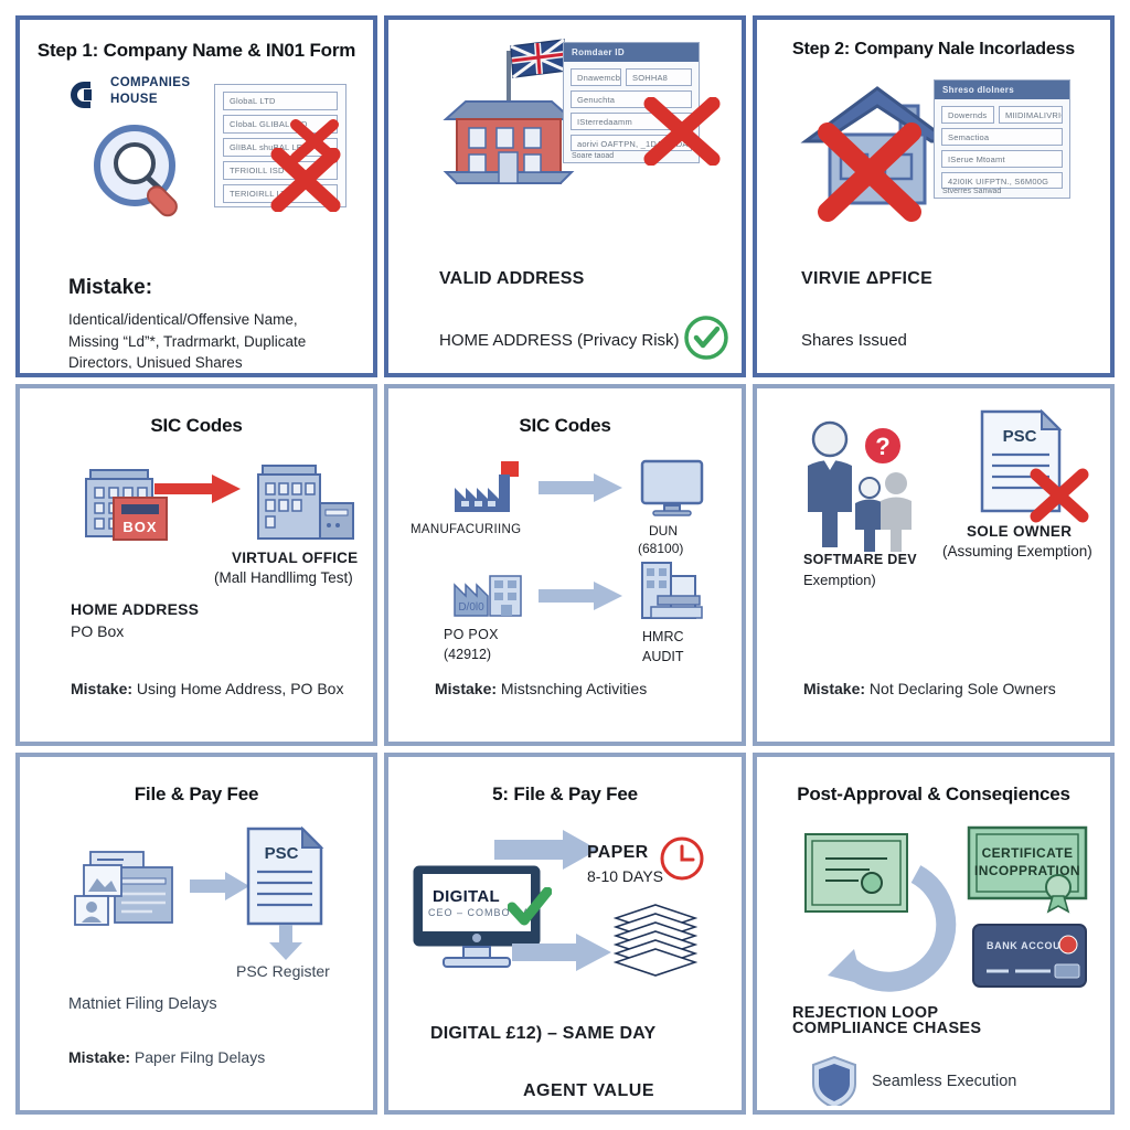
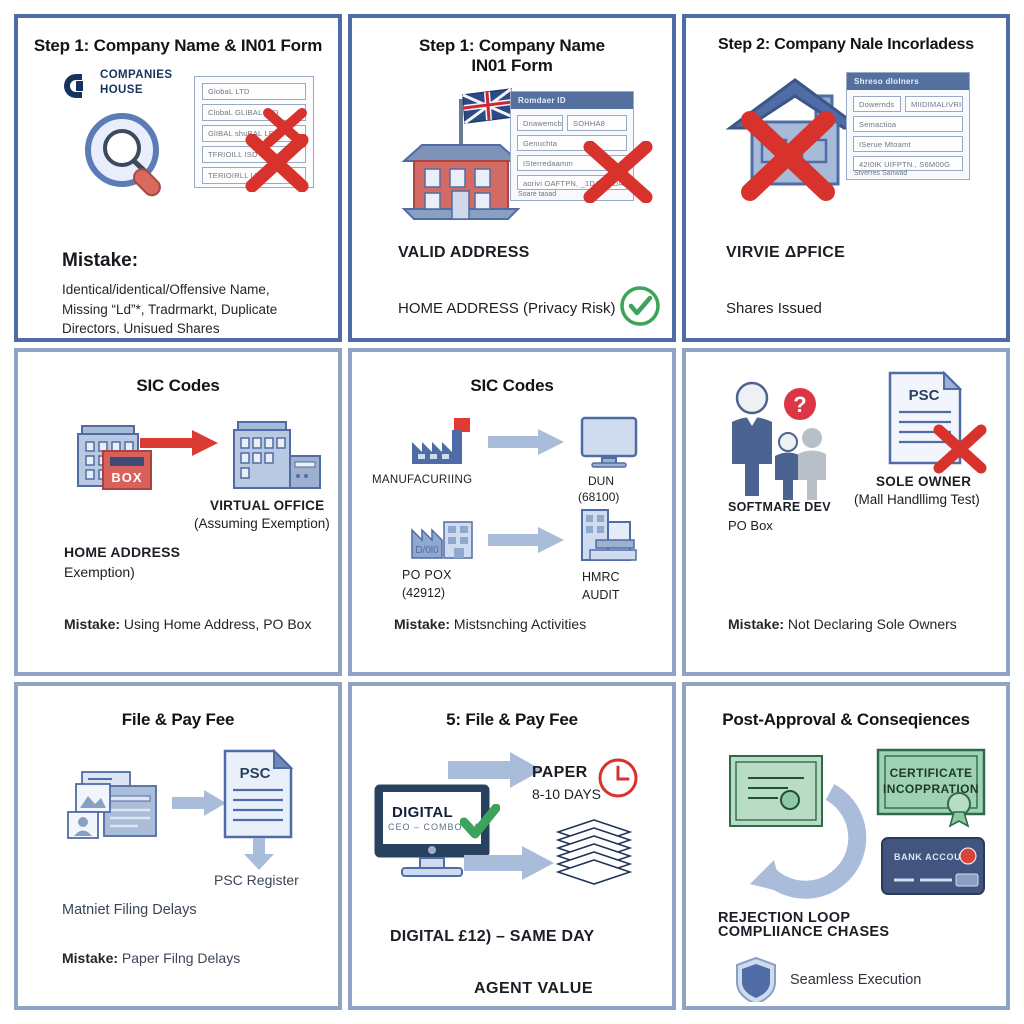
  Step 1: Company Name & IN01 Form
  COMPANIES
  HOUSE
  GlobaL LTD
  ClobaL GLIBALD
  GlIBAL shuBAL L
  TFRIOILL ISD
  TERIOIRLL L
  Mistake:
  Identical/identical/Offensive Name, Missing “Ld”*, Tradrmarkt, Duplicate Directors, Unisued Shares
+ Step 1: Company Name
+ IN01 Form
  Romdaer ID
  Dnawemcb
  SOHHA8
  Genuchta
  ISterredaamm
  aorivi OAFTPN, _1D DA
  VALID ADDRESS
  HOME ADDRESS (Privacy Risk)
  Step 2: Company Nale Incorladess
  Shreso dlolners
  Dowernds
  MIIDIMALIVRI
  Semactioa
  ISerue Mtoamt
  42I0IK UIFPTN., S6M00G
  VIRVIE ΔPFICE
  Shares Issued
  SIC Codes
  BOX
  VIRTUAL OFFICE
- (Mall Handllimg Test)
+ (Assuming Exemption)
  HOME ADDRESS
- PO Box
+ Exemption)
  Mistake: Using Home Address, PO Box
  SIC Codes
  MANUFACURIING
  DUN
  (68100)
  D/0l0
  PO POX
  (42912)
  HMRC
  AUDIT
  Mistake: Mistsnching Activities
  ?
  PSC
  SOLE OWNER
- (Assuming Exemption)
+ (Mall Handllimg Test)
  SOFTMARE DEV
- Exemption)
+ PO Box
  Mistake: Not Declaring Sole Owners
  File & Pay Fee
  PSC
  PSC Register
  Matniet Filing Delays
  Mistake: Paper Filng Delays
  5: File & Pay Fee
  PAPER
  8-10 DAYS
  DIGITAL
  CEO – COMBO
  DIGITAL £12) – SAME DAY
  AGENT VALUE
  Post-Approval & Conseqiences
  CERTIFICATE
  INCOPPRATION
  BANK ACCOU
  REJECTION LOOP
  COMPLIIANCE CHASES
  Seamless Execution
